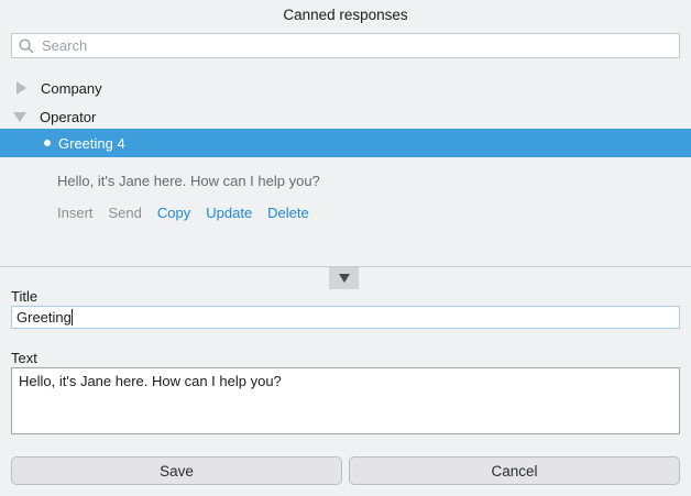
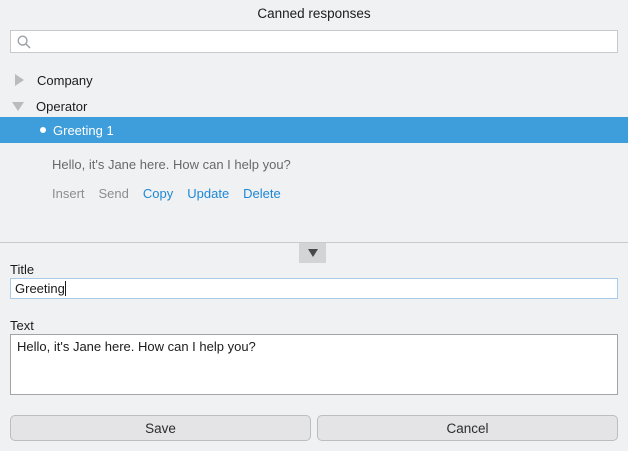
  Canned responses
- Search
  Company
  Operator
- Greeting 4
+ Greeting 1
  Hello, it's Jane here. How can I help you?
  Insert
  Send
  Copy
  Update
  Delete
  Title
  Greeting
  Text
  Hello, it's Jane here. How can I help you?
  Save
  Cancel
